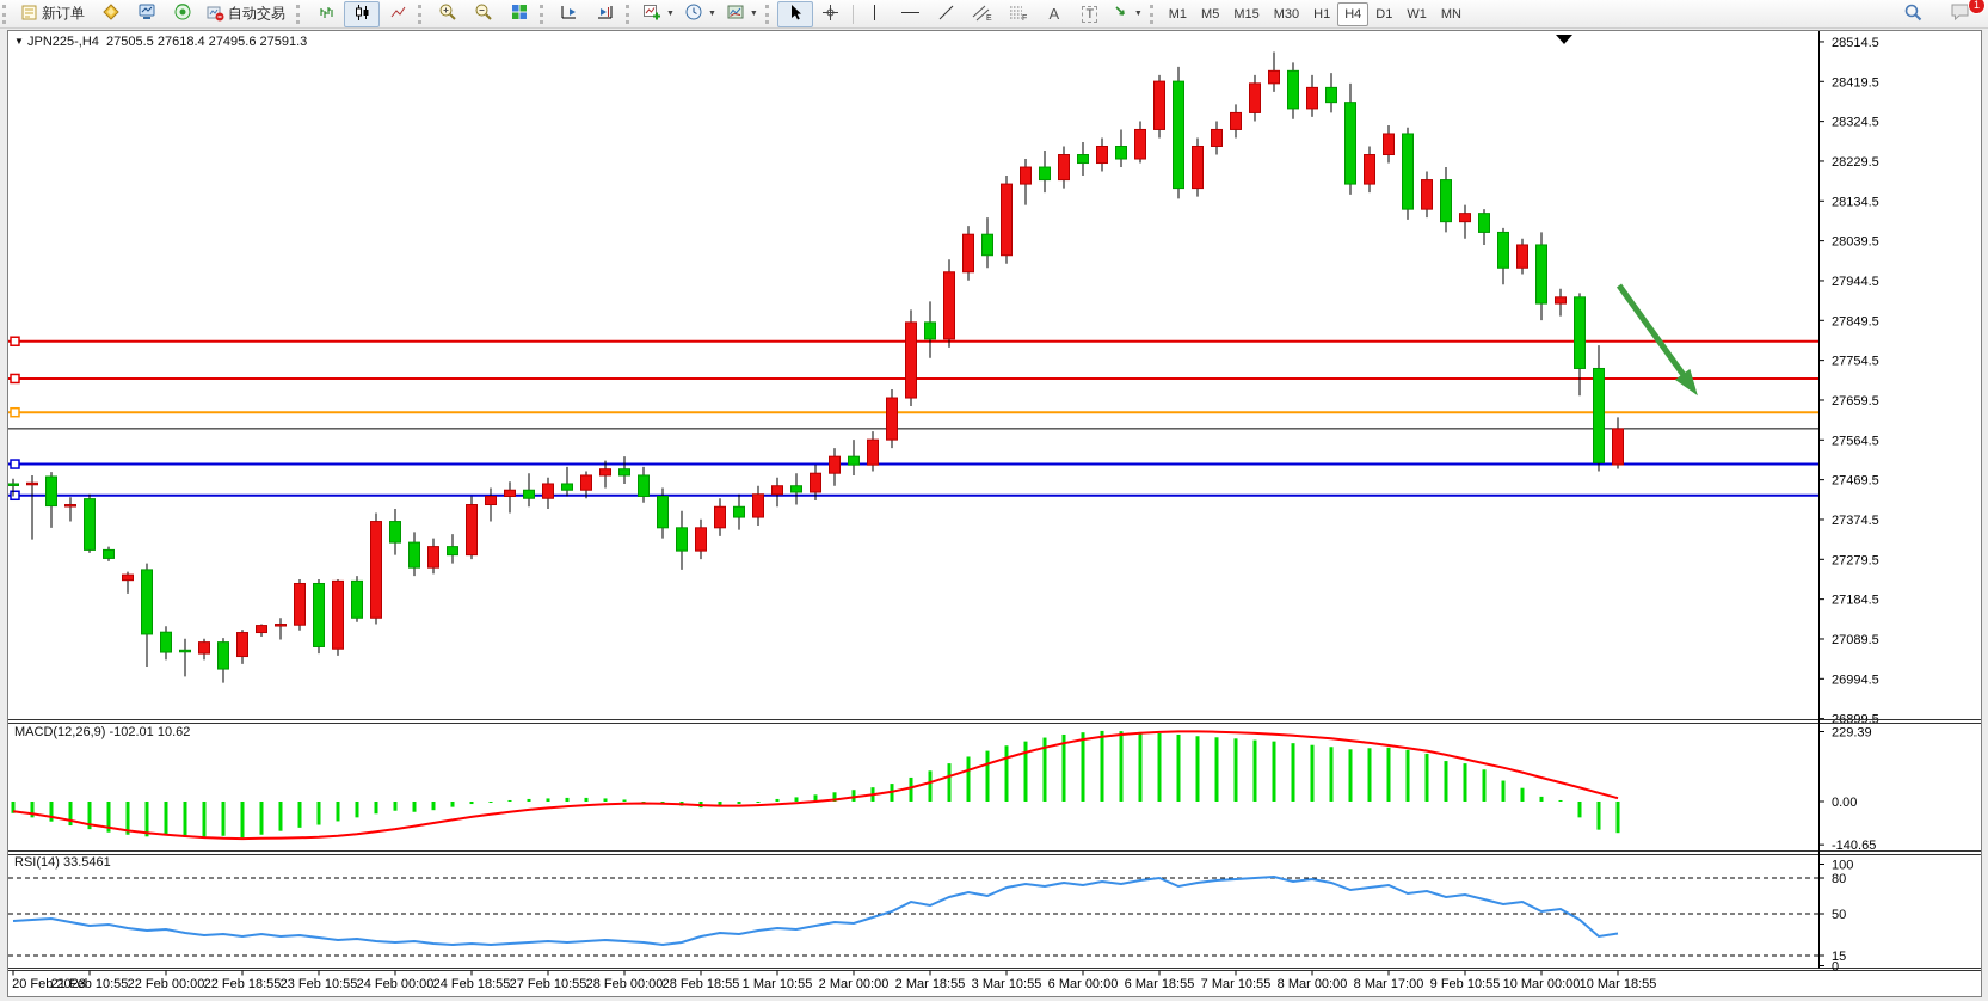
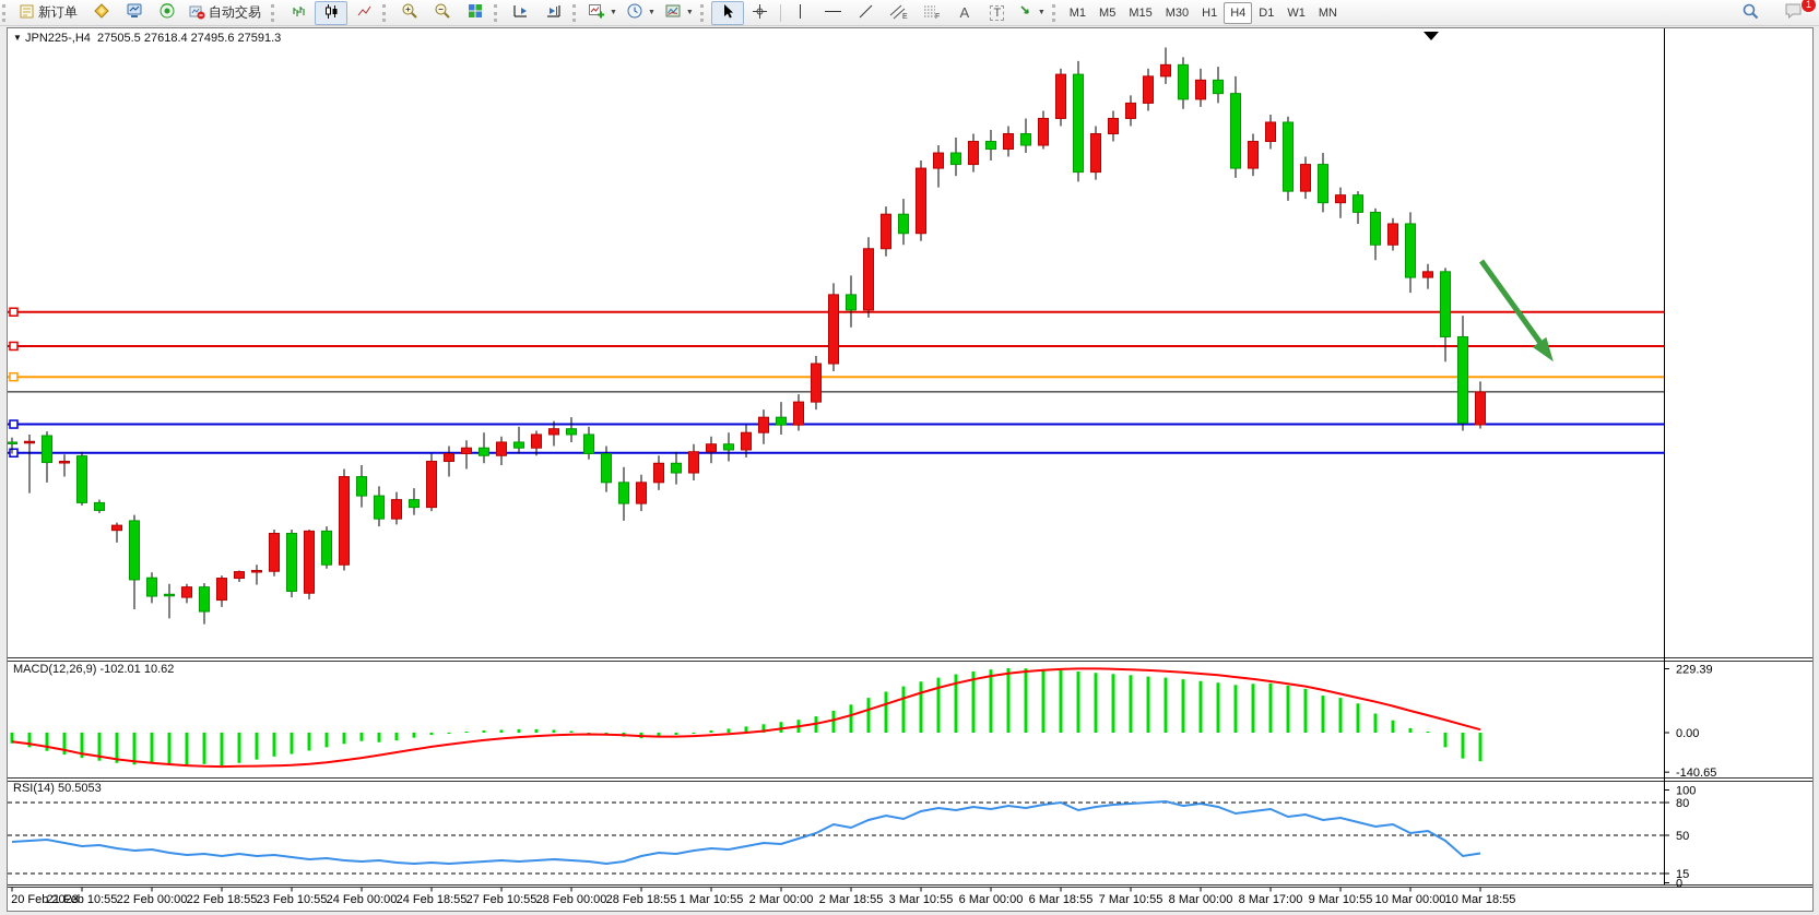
  新订单
  自动交易
  A
  T
  M1
  M5
  M15
  M30
  H1
  H4
  D1
  W1
  MN
  1
- 28514.5
- 28419.5
- 28324.5
- 28229.5
- 28134.5
- 28039.5
- 27944.5
- 27849.5
- 27754.5
- 27659.5
- 27564.5
- 27469.5
- 27374.5
- 27279.5
- 27184.5
- 27089.5
- 26994.5
  229.39
  0.00
  -140.65
  100
  80
  50
  15
  0
  20 Feb 2023
  21 Feb 10:55
  22 Feb 00:00
  22 Feb 18:55
  23 Feb 10:55
  24 Feb 00:00
  24 Feb 18:55
  27 Feb 10:55
  28 Feb 00:00
  28 Feb 18:55
  1 Mar 10:55
  2 Mar 00:00
  2 Mar 18:55
  3 Mar 10:55
  6 Mar 00:00
  6 Mar 18:55
  7 Mar 10:55
  8 Mar 00:00
  8 Mar 17:00
- 9 Feb 10:55
+ 9 Mar 10:55
  10 Mar 00:00
  10 Mar 18:55
  ▼ JPN225-,H4 27505.5 27618.4 27495.6 27591.3
  MACD(12,26,9) -102.01 10.62
- RSI(14) 33.5461
+ RSI(14) 50.5053
